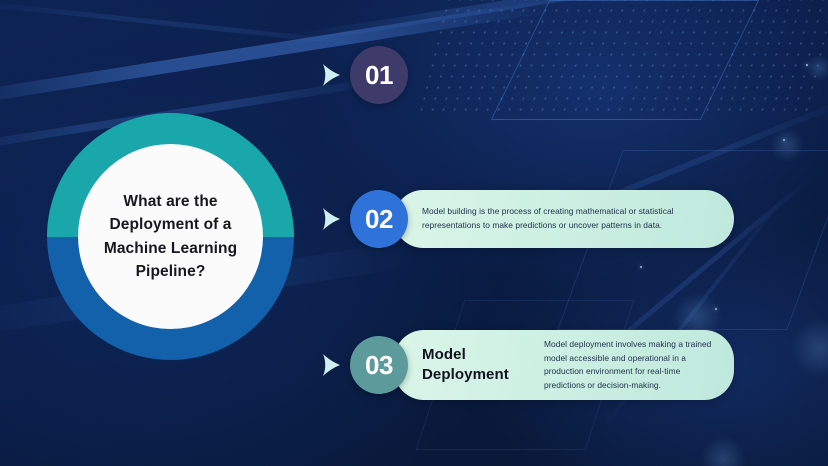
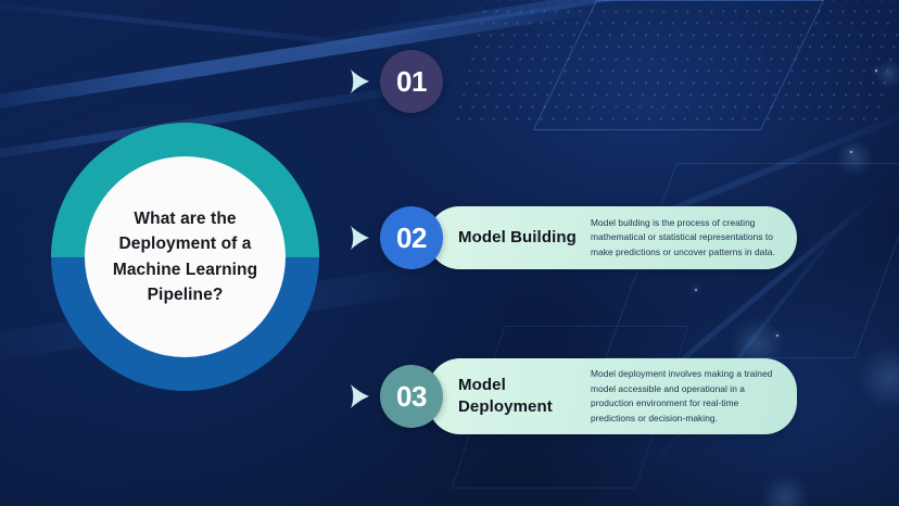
  What are the Deployment of a Machine Learning Pipeline?
  01
  02
+ Model Building
  Model building is the process of creating mathematical or statistical representations to make predictions or uncover patterns in data.
  03
  Model Deployment
  Model deployment involves making a trained model accessible and operational in a production environment for real-time predictions or decision-making.
